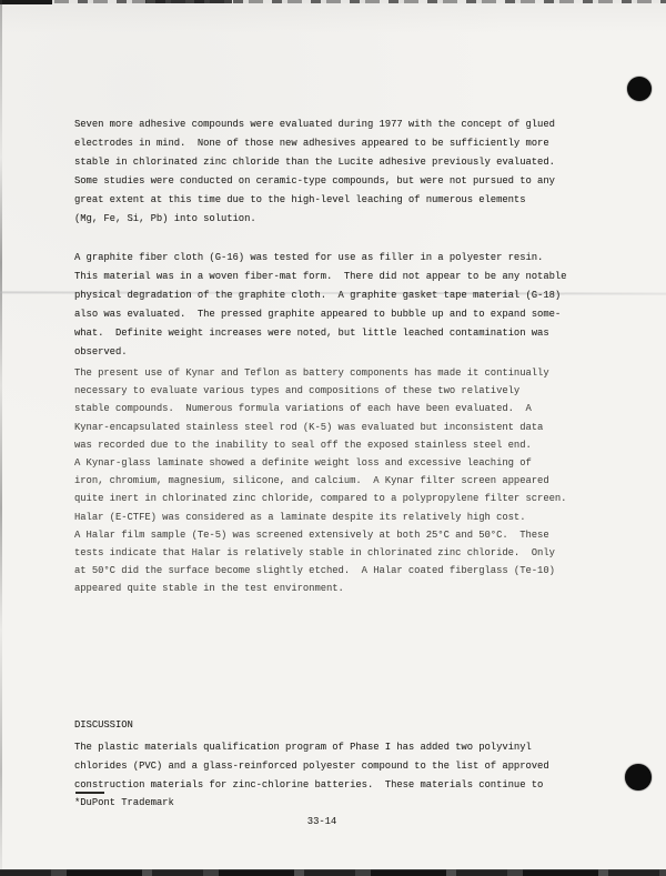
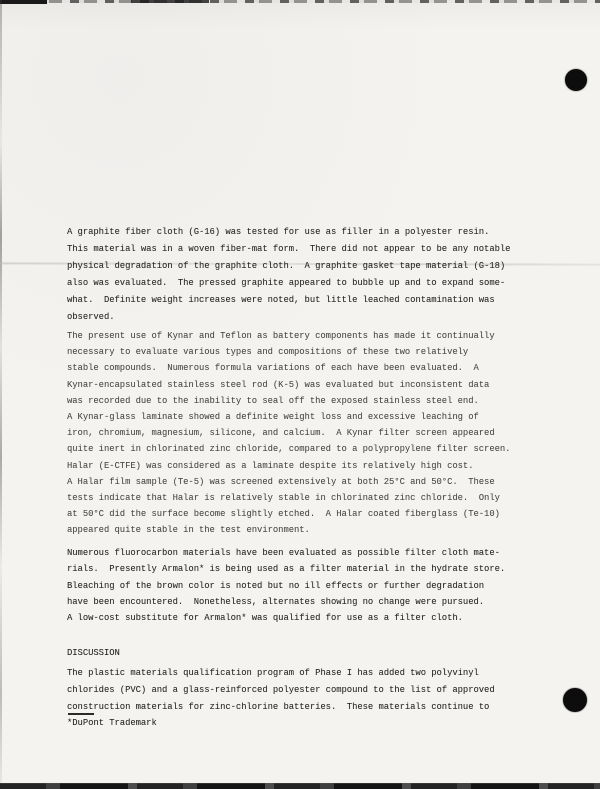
- Seven more adhesive compounds were evaluated during 1977 with the concept of glued
- electrodes in mind. None of those new adhesives appeared to be sufficiently more
- stable in chlorinated zinc chloride than the Lucite adhesive previously evaluated.
- Some studies were conducted on ceramic-type compounds, but were not pursued to any
- great extent at this time due to the high-level leaching of numerous elements
- (Mg, Fe, Si, Pb) into solution.
  A graphite fiber cloth (G-16) was tested for use as filler in a polyester resin.
  This material was in a woven fiber-mat form. There did not appear to be any notable
  physical degradation of the graphite cloth. A graphite gasket tape material (G-18)
  also was evaluated. The pressed graphite appeared to bubble up and to expand some-
  what. Definite weight increases were noted, but little leached contamination was
  observed.
  The present use of Kynar and Teflon as battery components has made it continually
  necessary to evaluate various types and compositions of these two relatively
  stable compounds. Numerous formula variations of each have been evaluated. A
  Kynar-encapsulated stainless steel rod (K-5) was evaluated but inconsistent data
  was recorded due to the inability to seal off the exposed stainless steel end.
  A Kynar-glass laminate showed a definite weight loss and excessive leaching of
  iron, chromium, magnesium, silicone, and calcium. A Kynar filter screen appeared
  quite inert in chlorinated zinc chloride, compared to a polypropylene filter screen.
  Halar (E-CTFE) was considered as a laminate despite its relatively high cost.
  A Halar film sample (Te-5) was screened extensively at both 25°C and 50°C. These
  tests indicate that Halar is relatively stable in chlorinated zinc chloride. Only
  at 50°C did the surface become slightly etched. A Halar coated fiberglass (Te-10)
  appeared quite stable in the test environment.
+ Numerous fluorocarbon materials have been evaluated as possible filter cloth mate-
+ rials. Presently Armalon* is being used as a filter material in the hydrate store.
+ Bleaching of the brown color is noted but no ill effects or further degradation
+ have been encountered. Nonetheless, alternates showing no change were pursued.
+ A low-cost substitute for Armalon* was qualified for use as a filter cloth.
  DISCUSSION
  The plastic materials qualification program of Phase I has added two polyvinyl
  chlorides (PVC) and a glass-reinforced polyester compound to the list of approved
  construction materials for zinc-chlorine batteries. These materials continue to
  *DuPont Trademark
- 33-14
